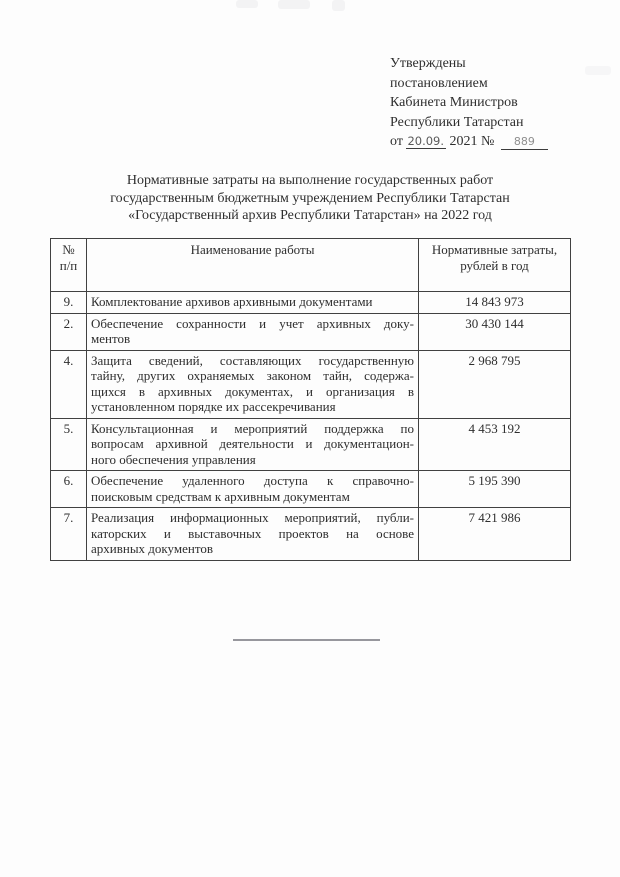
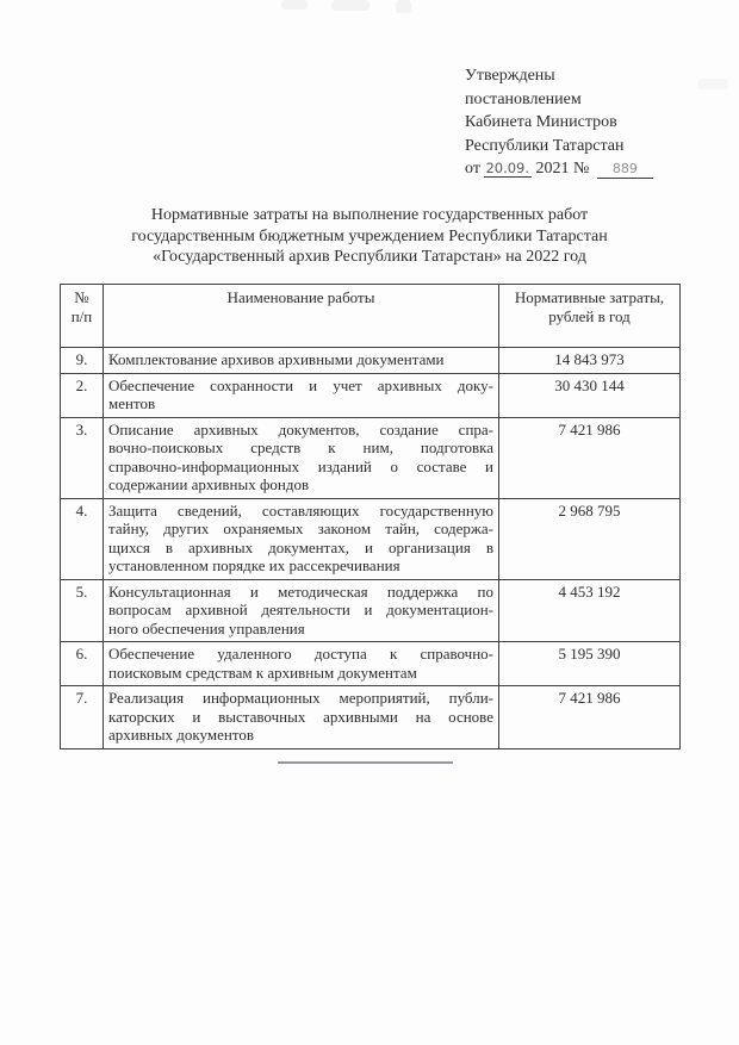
  Утверждены
  постановлением
  Кабинета Министров
  Республики Татарстан
  от 20.09. 2021 № 889
  Нормативные затраты на выполнение государственных работ
  государственным бюджетным учреждением Республики Татарстан
  «Государственный архив Республики Татарстан» на 2022 год
  № п/п	Наименование работы	Нормативные затраты, рублей в год
  9.	Комплектование архивов архивными документами	14 843 973
  2.	Обеспечение сохранности и учет архивных доку-ментов	30 430 144
+ 3.	Описание архивных документов, создание спра-вочно-поисковых средств к ним, подготовкасправочно-информационных изданий о составе исодержании архивных фондов	7 421 986
  4.	Защита сведений, составляющих государственнуютайну, других охраняемых законом тайн, содержа-щихся в архивных документах, и организация вустановленном порядке их рассекречивания	2 968 795
- 5.	Консультационная и мероприятий поддержка повопросам архивной деятельности и документацион-ного обеспечения управления	4 453 192
+ 5.	Консультационная и методическая поддержка повопросам архивной деятельности и документацион-ного обеспечения управления	4 453 192
  6.	Обеспечение удаленного доступа к справочно-поисковым средствам к архивным документам	5 195 390
- 7.	Реализация информационных мероприятий, публи-каторских и выставочных проектов на основеархивных документов	7 421 986
+ 7.	Реализация информационных мероприятий, публи-каторских и выставочных архивными на основеархивных документов	7 421 986
